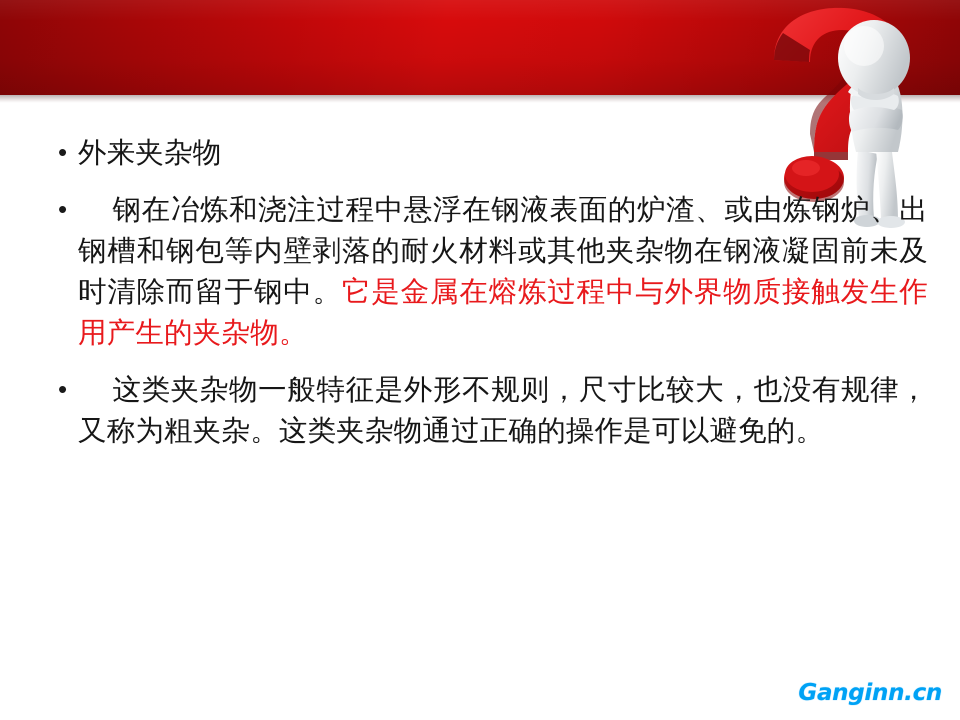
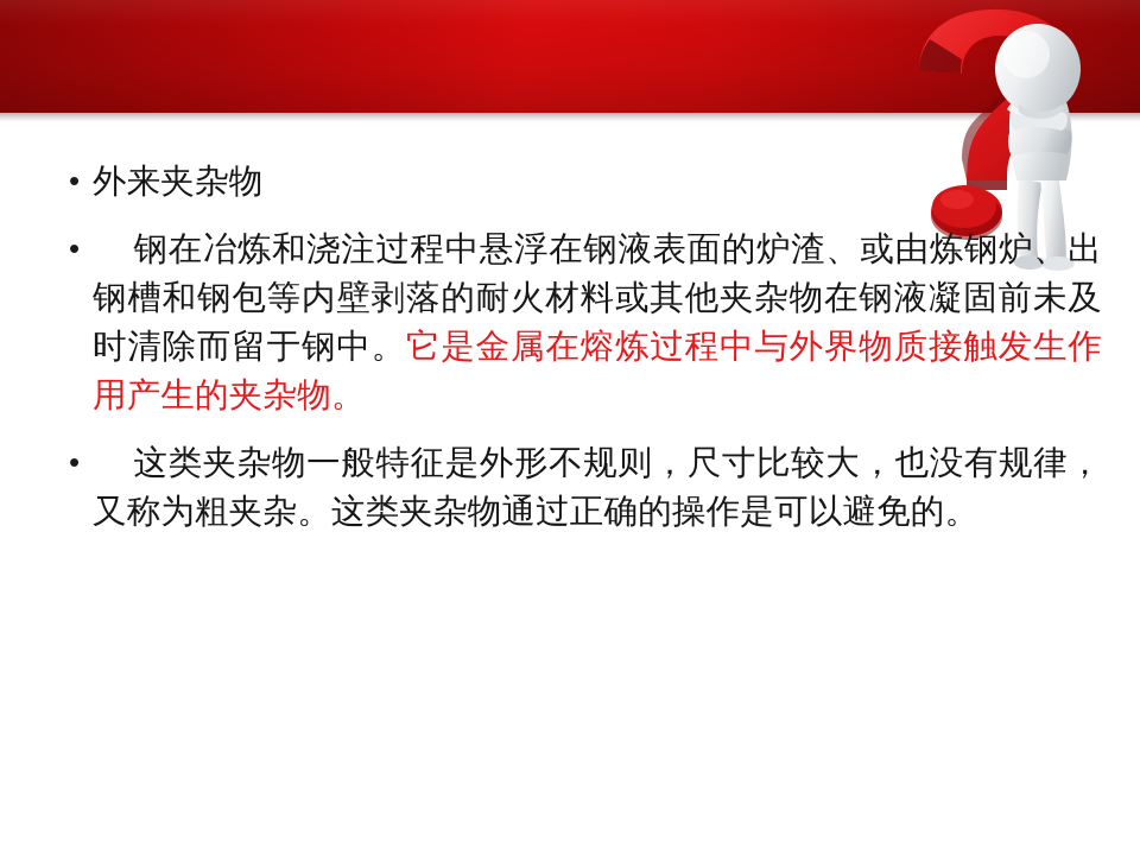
  •
  外来夹杂物
  •
  钢在冶炼和浇注过程中悬浮在钢液表面的炉渣、或由炼钢炉、出钢槽和钢包等内壁剥落的耐火材料或其他夹杂物在钢液凝固前未及时清除而留于钢中。它是金属在熔炼过程中与外界物质接触发生作用产生的夹杂物。
  •
  这类夹杂物一般特征是外形不规则，尺寸比较大，也没有规律，又称为粗夹杂。这类夹杂物通过正确的操作是可以避免的。
- Ganginn.cn
